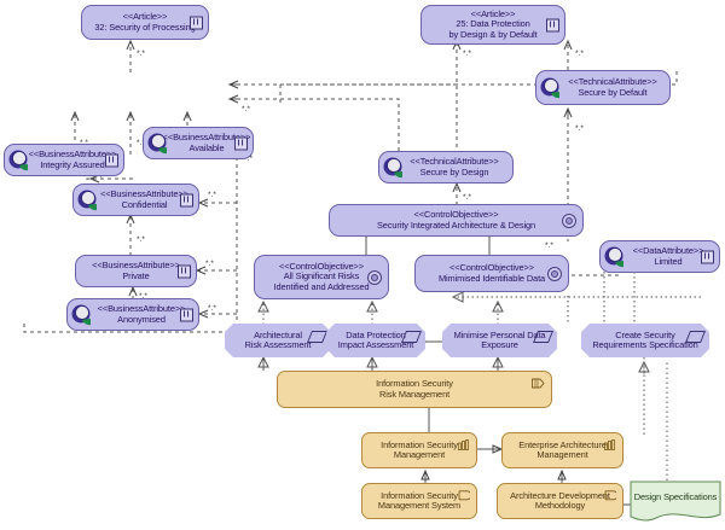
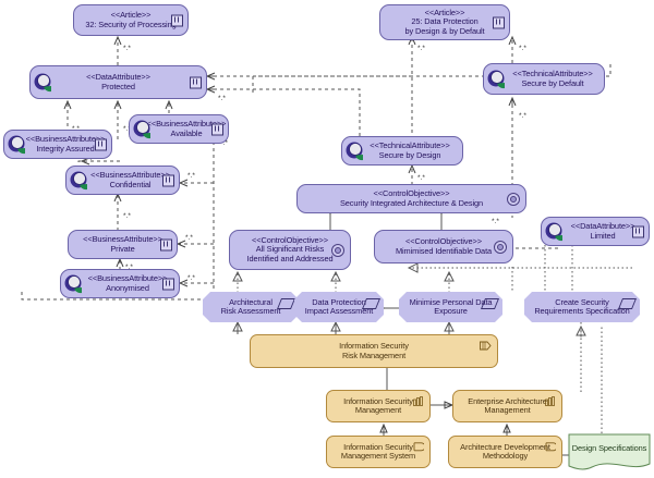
  <<Article>>
  32: Security of Processin
  <<Article>>
  25: Data Protection
  by Design & by Default
+ <<DataAttribute>>
+ Protected
  <<TechnicalAttribute>>
  Secure by Default
  <<BusinessAttribute
  Integrity Assured
  <<BusinessAttribu>
  Available
  <<BusinessAttribute
  Confidential
  <<BusinessAttribute>
  Private
  <<BusinessAttribute>
  Anonymised
  <<TechnicalAttribute>>
  Secure by Design
  <<DataAttribute>
  Limited
  <<ControlObjective>>
  Security Integrated Architecture & Design
  <<ControlObjective>>
  All Significant Risks
  Identified and Addressed
  <<ControlObjective>>
  Mimimised Identifiable Data
  Architectural
  Risk Assessment
  Data Protection
  Impact Assessment
  Minimise Personal Data
  Exposure
  Create Security
  Requirements Specification
  Information Security
  Risk Management
  Information Security
  Management
  Enterprise Architecture
  Management
  Information Security
  Management System
  Architecture Developmet
  Methodology
  Design Specifications
